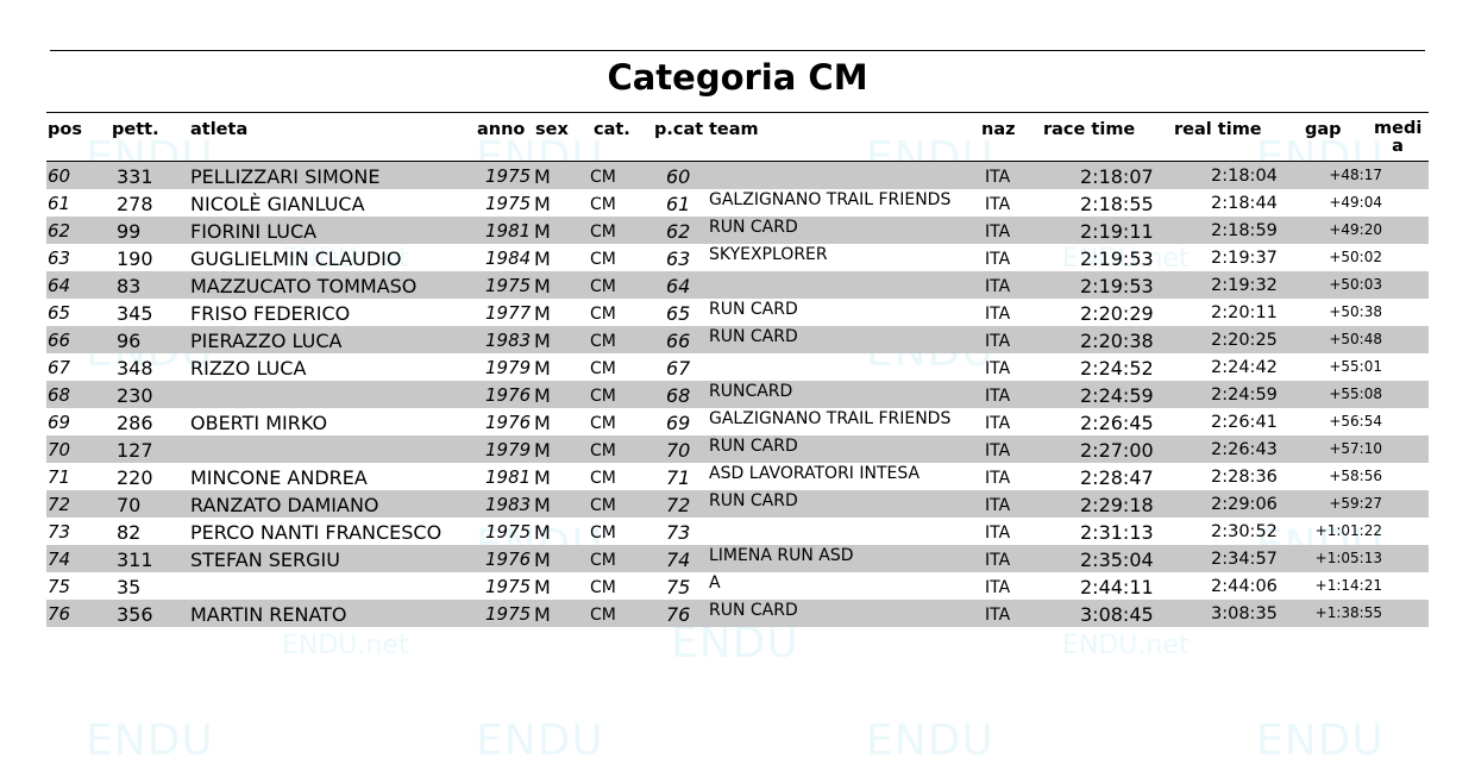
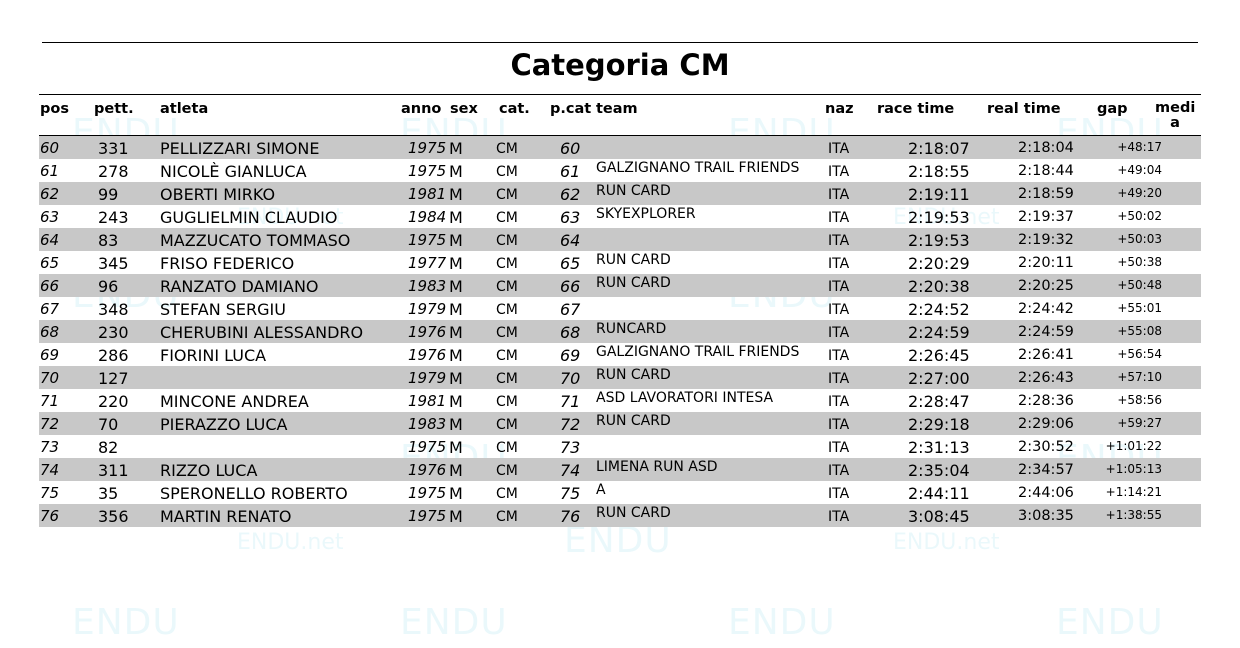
  ENDU
  ENDU
  ENDU
  ENDU
  ENDU.net
  ENDU.net
  ENDU
  Categoria CM
  pos
  pett.
  atleta
  anno
  sex
  cat.
  p.cat
  team
  naz
  race time
  real time
  gap
  medi a
  60
  331
  PELLIZZARI SIMONE
  1975
  M
  CM
  60
  ITA
  2:18:07
  2:18:04
  +48:17
  61
  278
  NICOLÈ GIANLUCA
  1975
  M
  CM
  61
  GALZIGNANO TRAIL FRIENDS
  ITA
  2:18:55
  2:18:44
  +49:04
  62
  99
- FIORINI LUCA
+ OBERTI MIRKO
  1981
  M
  CM
  62
  RUN CARD
  ITA
  2:19:11
  2:18:59
  +49:20
  63
- 190
+ 243
  GUGLIELMIN CLAUDIO
  1984
  M
  CM
  63
  SKYEXPLORER
  ITA
  2:19:53
  2:19:37
  +50:02
  64
  83
  MAZZUCATO TOMMASO
  1975
  M
  CM
  64
  ITA
  2:19:53
  2:19:32
  +50:03
  65
  345
  FRISO FEDERICO
  1977
  M
  CM
  65
  RUN CARD
  ITA
  2:20:29
  2:20:11
  +50:38
  66
  96
- PIERAZZO LUCA
+ RANZATO DAMIANO
  1983
  M
  CM
  66
  RUN CARD
  ITA
  2:20:38
  2:20:25
  +50:48
  67
  348
- RIZZO LUCA
+ STEFAN SERGIU
  1979
  M
  CM
  67
  ITA
  2:24:52
  2:24:42
  +55:01
  68
  230
+ CHERUBINI ALESSANDRO
  1976
  M
  CM
  68
  RUNCARD
  ITA
  2:24:59
  2:24:59
  +55:08
  69
  286
- OBERTI MIRKO
+ FIORINI LUCA
  1976
  M
  CM
  69
  GALZIGNANO TRAIL FRIENDS
  ITA
  2:26:45
  2:26:41
  +56:54
  70
  127
  1979
  M
  CM
  70
  RUN CARD
  ITA
  2:27:00
  2:26:43
  +57:10
  71
  220
  MINCONE ANDREA
  1981
  M
  CM
  71
  ASD LAVORATORI INTESA
  ITA
  2:28:47
  2:28:36
  +58:56
  72
  70
- RANZATO DAMIANO
+ PIERAZZO LUCA
  1983
  M
  CM
  72
  RUN CARD
  ITA
  2:29:18
  2:29:06
  +59:27
  73
  82
- PERCO NANTI FRANCESCO
  1975
  M
  CM
  73
  ITA
  2:31:13
  2:30:52
  +1:01:22
  74
  311
- STEFAN SERGIU
+ RIZZO LUCA
  1976
  M
  CM
  74
  LIMENA RUN ASD
  ITA
  2:35:04
  2:34:57
  +1:05:13
  75
  35
+ SPERONELLO ROBERTO
  1975
  M
  CM
  75
  A
  ITA
  2:44:11
  2:44:06
  +1:14:21
  76
  356
  MARTIN RENATO
  1975
  M
  CM
  76
  RUN CARD
  ITA
  3:08:45
  3:08:35
  +1:38:55
